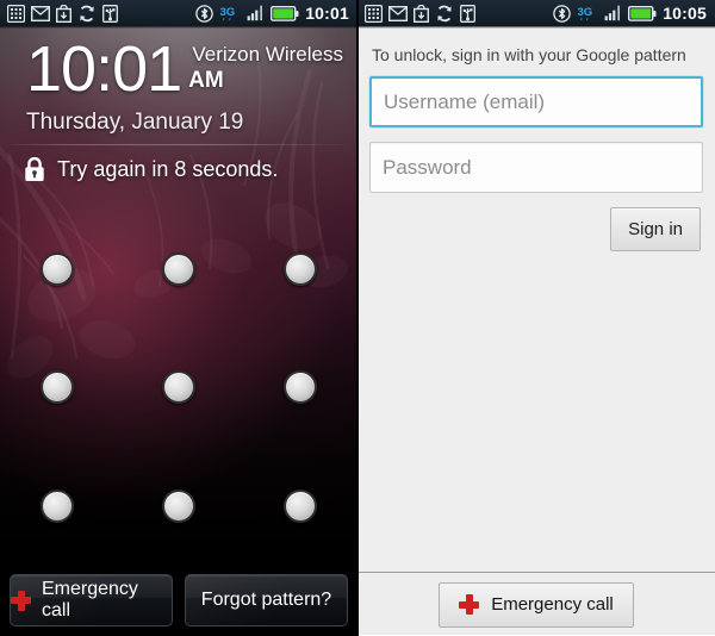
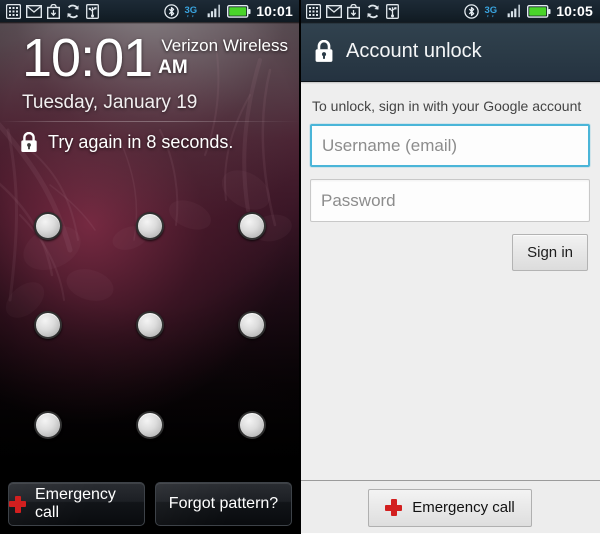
  3G
  10:01
  10:01
  AM
- Thursday, January 19
+ Tuesday, January 19
  Verizon Wireless
  Try again in 8 seconds.
  Emergency call
  Forgot pattern?
  3G
  10:05
+ Account unlock
- To unlock, sign in with your Google pattern
+ To unlock, sign in with your Google account
  Username (email)
  Password
  Sign in
  Emergency call
